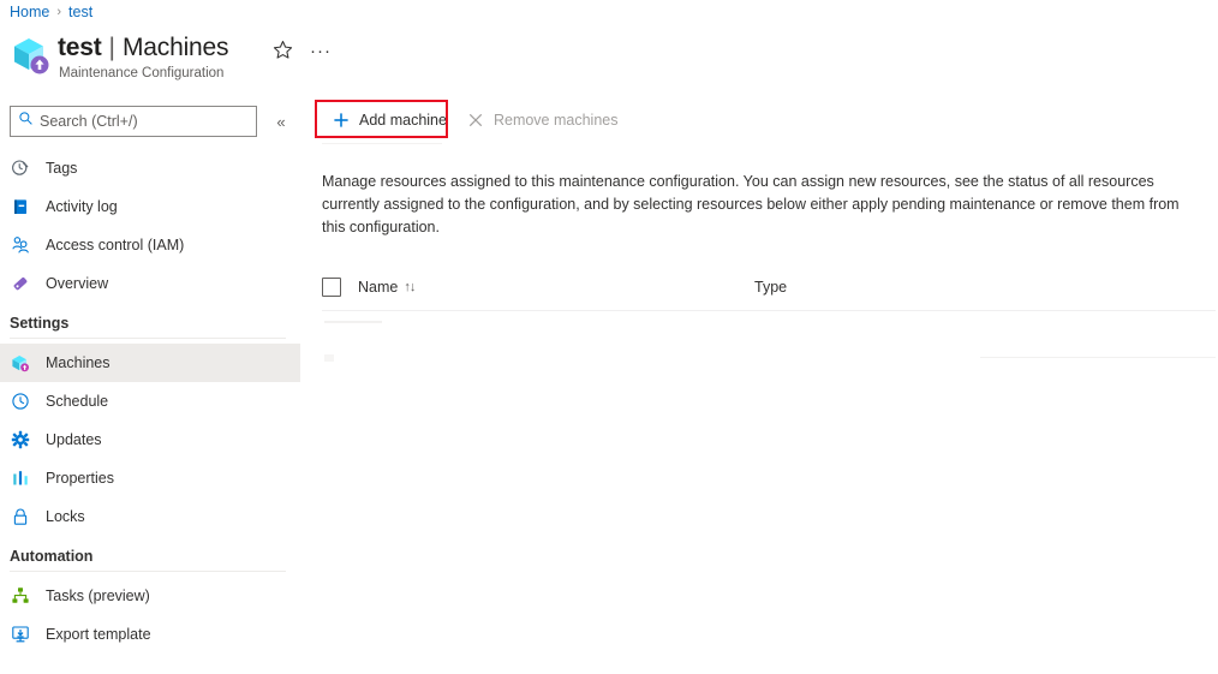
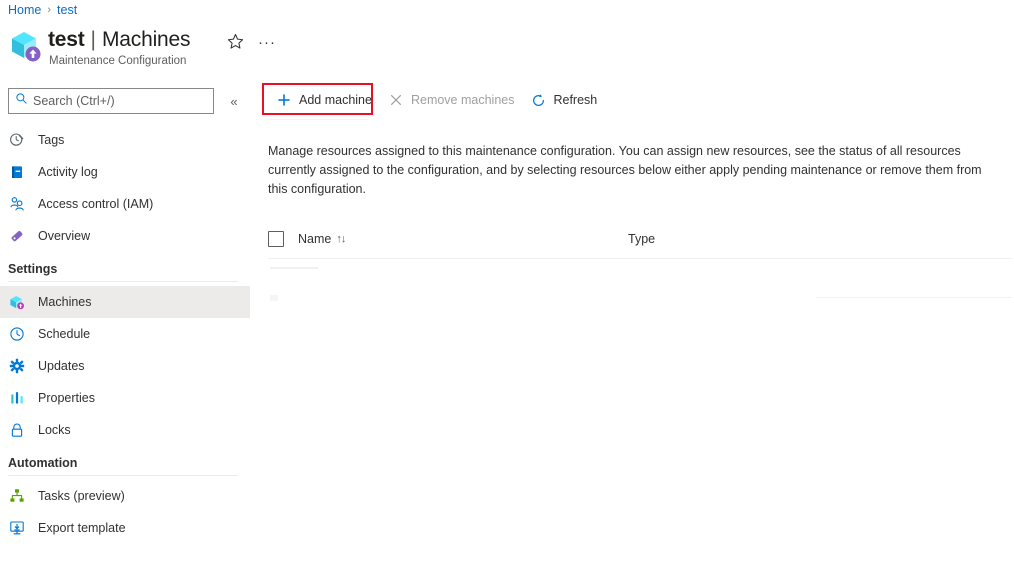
  Home
  ›
  test
  test
  |
  Machines
  Maintenance Configuration
  ···
  Search (Ctrl+/)
  «
  Tags
  Activity log
  Access control (IAM)
  Overview
  Settings
  Machines
  Schedule
  Updates
  Properties
  Locks
  Automation
  Tasks (preview)
  Export template
  Add machine
  Remove machines
+ Refresh
  Manage resources assigned to this maintenance configuration. You can assign new resources, see the status of all resources currently assigned to the configuration, and by selecting resources below either apply pending maintenance or remove them from this configuration.
  Name
  ↑↓
  Type
